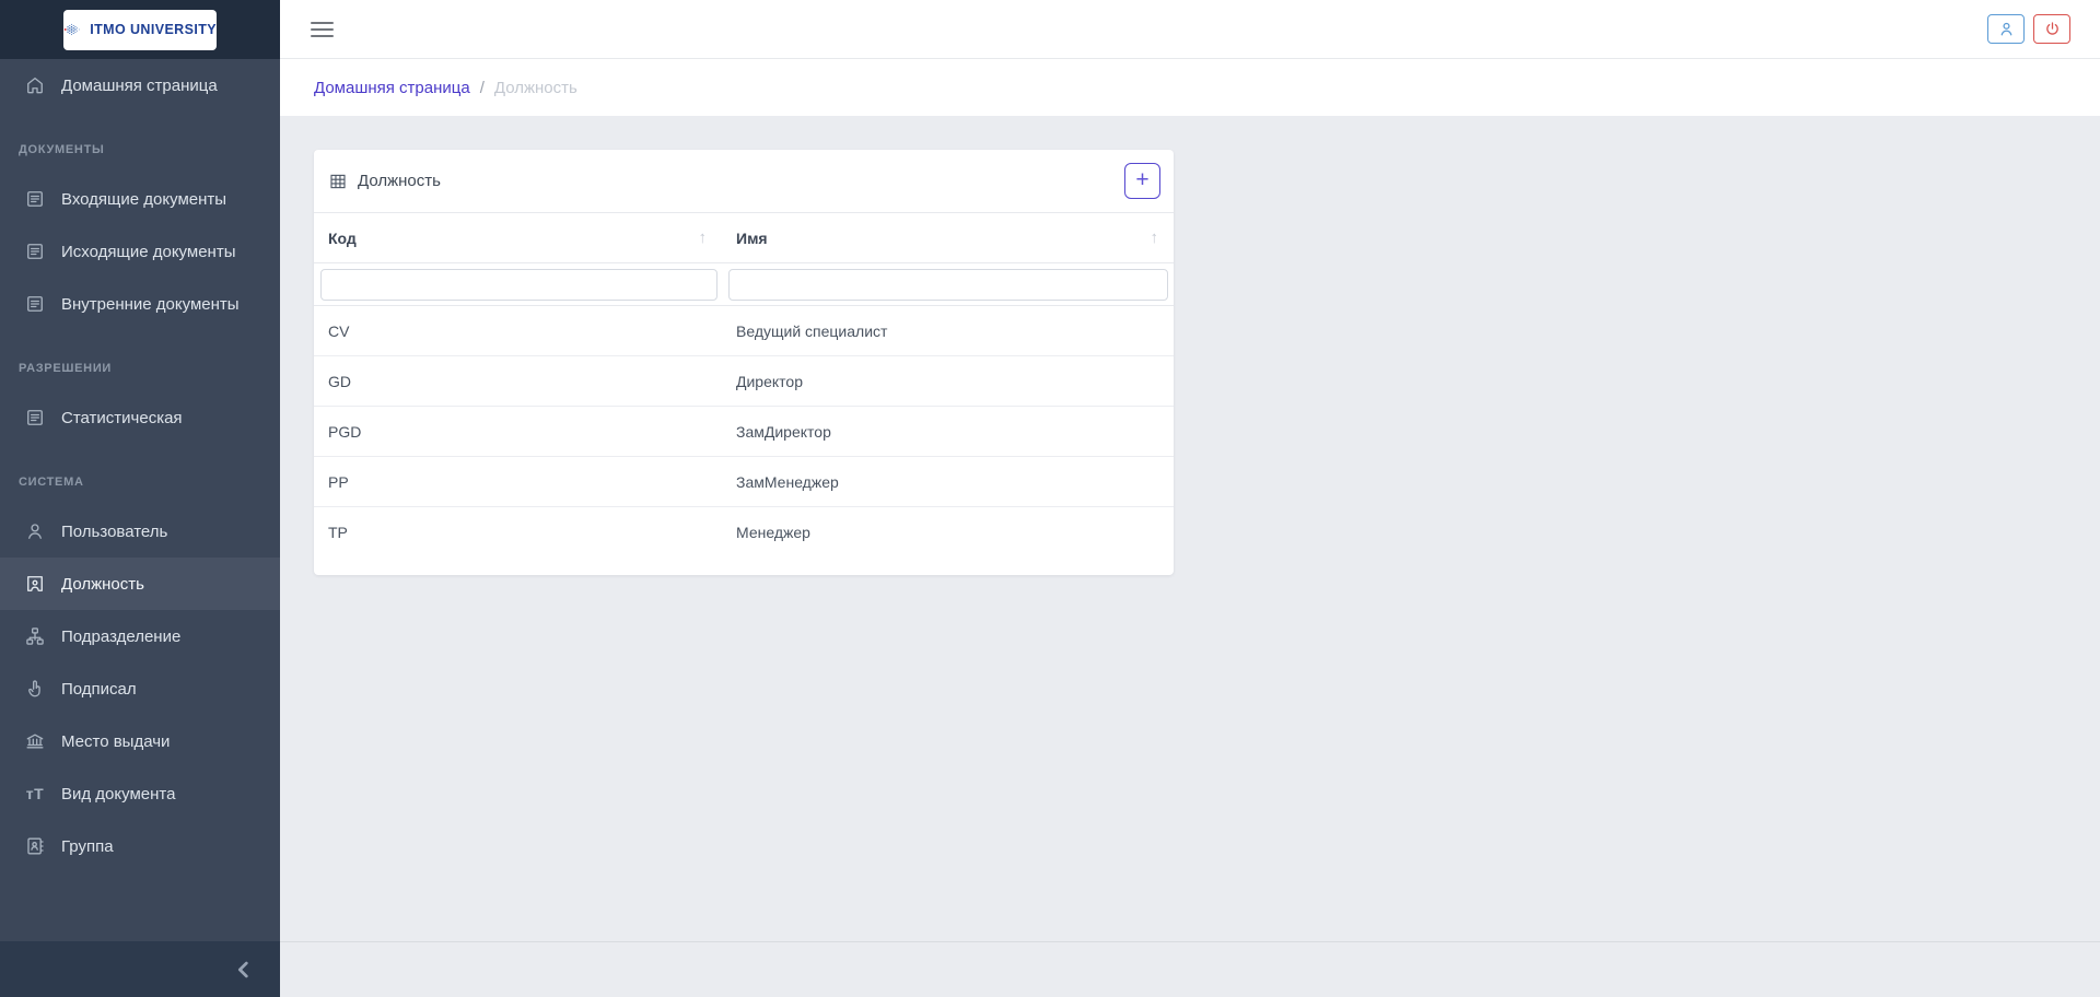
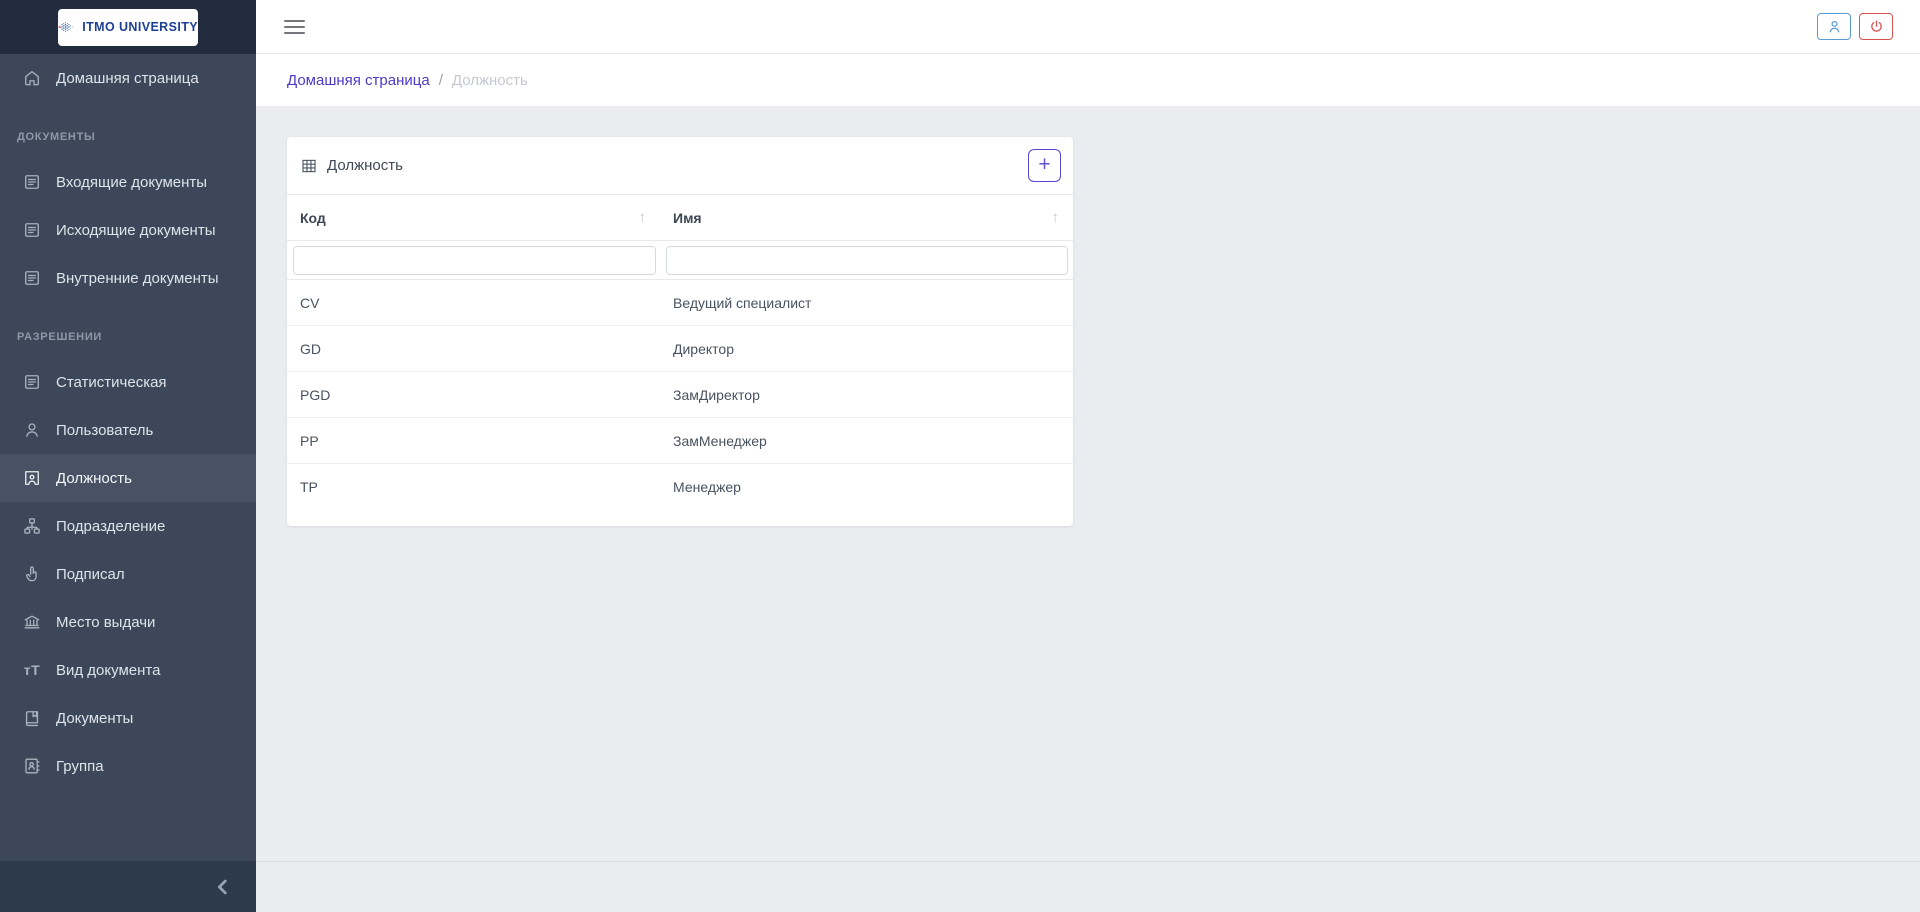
  ITMO UNIVERSITY
  Домашняя страница
  ДОКУМЕНТЫ
  Входящие документы
  Исходящие документы
  Внутренние документы
  РАЗРЕШЕНИИ
  Статистическая
- СИСТЕМА
  Пользователь
  Должность
  Подразделение
  Подписал
  Место выдачи
  тТ
  Вид документа
+ Документы
  Группа
  Домашняя страница
  /
  Должность
  Должность
  +
  Код
  ↑
  Имя
  ↑
  CV
  Ведущий специалист
  GD
  Директор
  PGD
  ЗамДиректор
  PP
  ЗамМенеджер
  TP
  Менеджер
